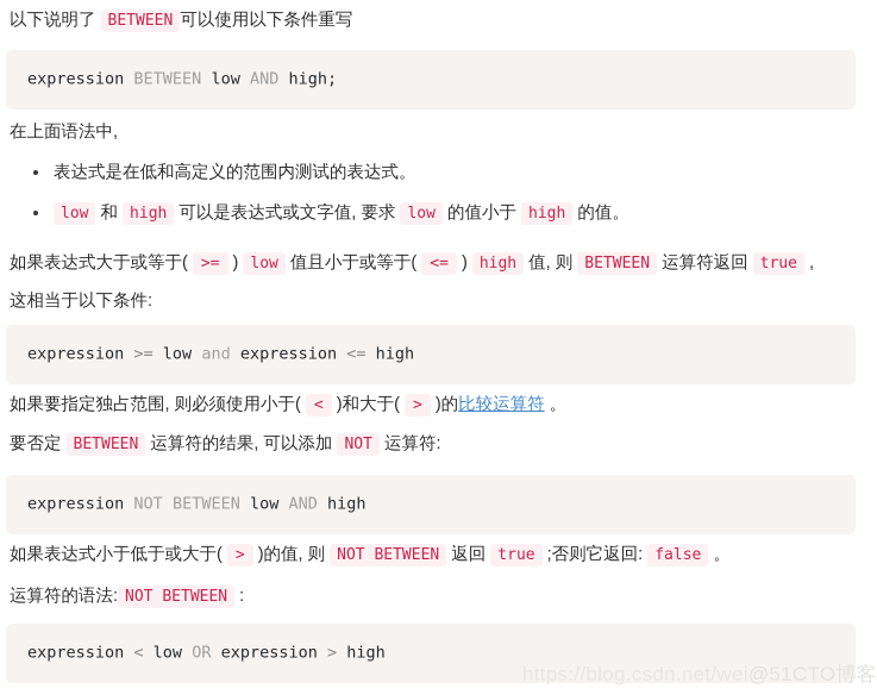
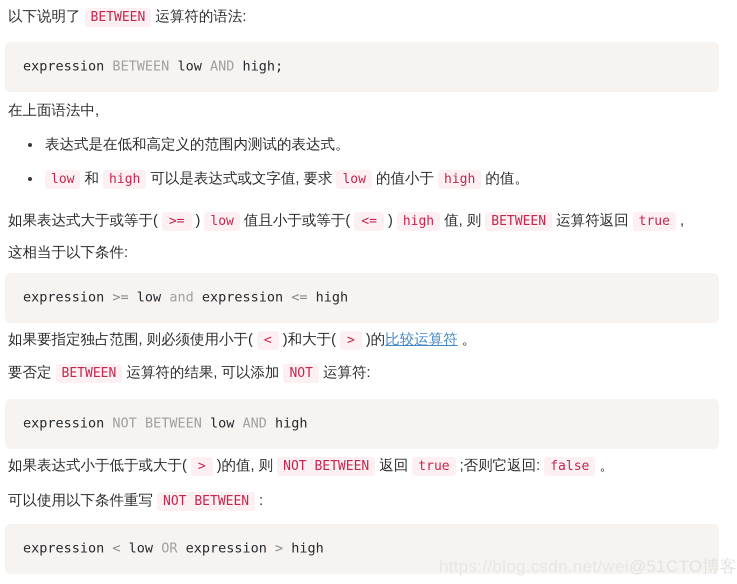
- 以下说明了 BETWEEN 可以使用以下条件重写
+ 以下说明了 BETWEEN 运算符的语法:
  expression BETWEEN low AND high;
  在上面语法中,
  表达式是在低和高定义的范围内测试的表达式。
  low 和 high 可以是表达式或文字值, 要求 low 的值小于 high 的值。
  如果表达式大于或等于( >= ) low 值且小于或等于( <= ) high 值, 则 BETWEEN 运算符返回 true ,
  这相当于以下条件:
  expression >= low and expression <= high
  如果要指定独占范围, 则必须使用小于( < )和大于( > )的比较运算符 。
  要否定 BETWEEN 运算符的结果, 可以添加 NOT 运算符:
  expression NOT BETWEEN low AND high
  如果表达式小于低于或大于( > )的值, 则 NOT BETWEEN 返回 true ;否则它返回: false 。
- 运算符的语法: NOT BETWEEN :
+ 可以使用以下条件重写 NOT BETWEEN :
  expression < low OR expression > high
  https://blog.csdn.net/wei@51CTO博客
